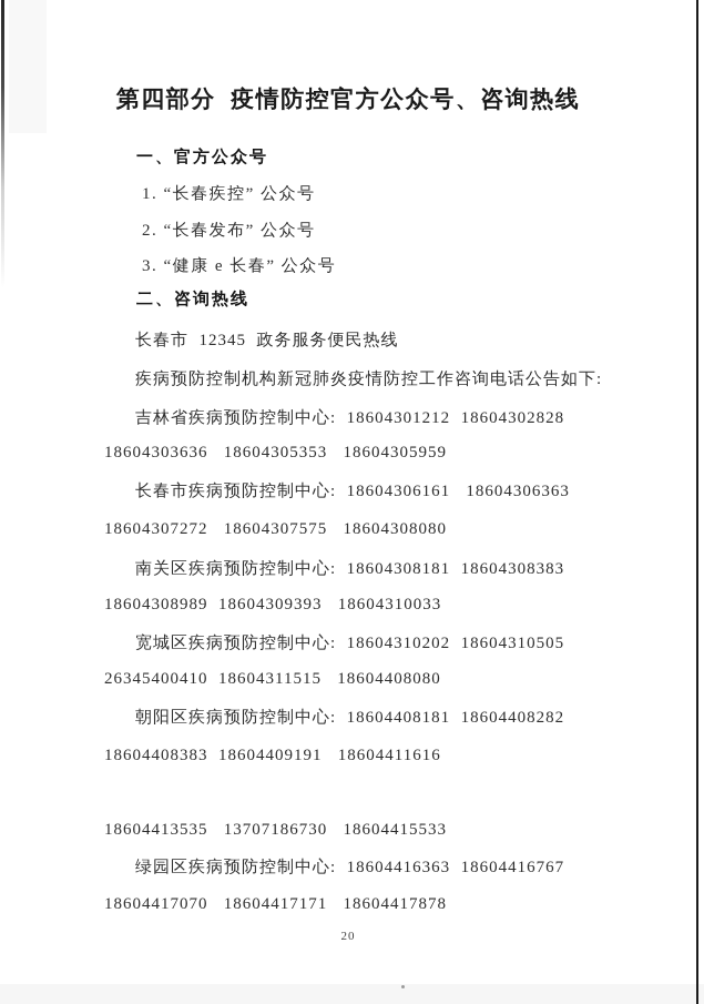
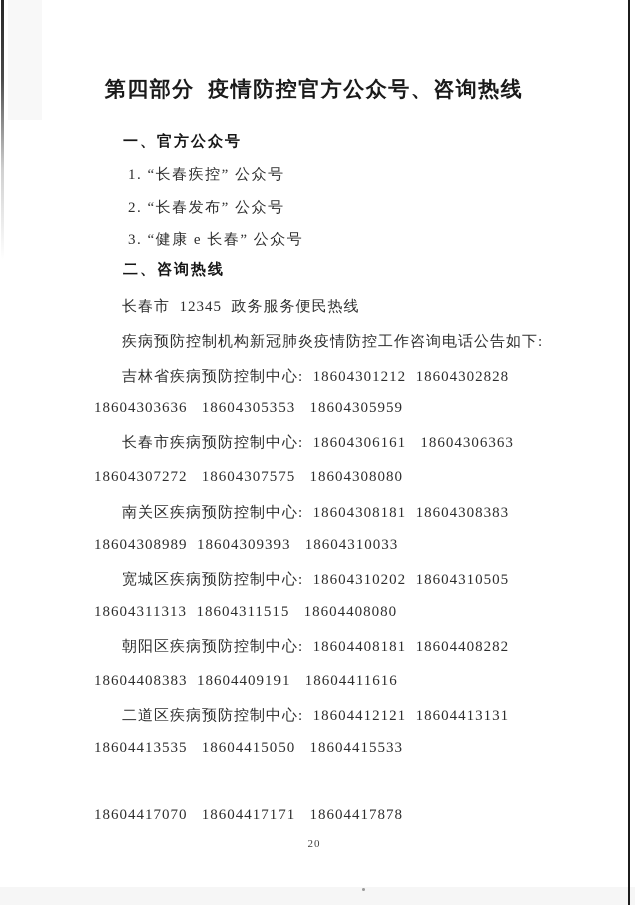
  第四部分 疫情防控官方公众号、咨询热线
  一、官方公众号
  1. “长春疾控” 公众号
  2. “长春发布” 公众号
  3. “健康 e 长春” 公众号
  二、咨询热线
  长春市 12345 政务服务便民热线
  疾病预防控制机构新冠肺炎疫情防控工作咨询电话公告如下:
  吉林省疾病预防控制中心: 18604301212 18604302828
  18604303636 18604305353 18604305959
  长春市疾病预防控制中心: 18604306161 18604306363
  18604307272 18604307575 18604308080
  南关区疾病预防控制中心: 18604308181 18604308383
  18604308989 18604309393 18604310033
  宽城区疾病预防控制中心: 18604310202 18604310505
- 26345400410 18604311515 18604408080
+ 18604311313 18604311515 18604408080
  朝阳区疾病预防控制中心: 18604408181 18604408282
  18604408383 18604409191 18604411616
+ 二道区疾病预防控制中心: 18604412121 18604413131
- 18604413535 13707186730 18604415533
+ 18604413535 18604415050 18604415533
- 绿园区疾病预防控制中心: 18604416363 18604416767
  18604417070 18604417171 18604417878
  20
